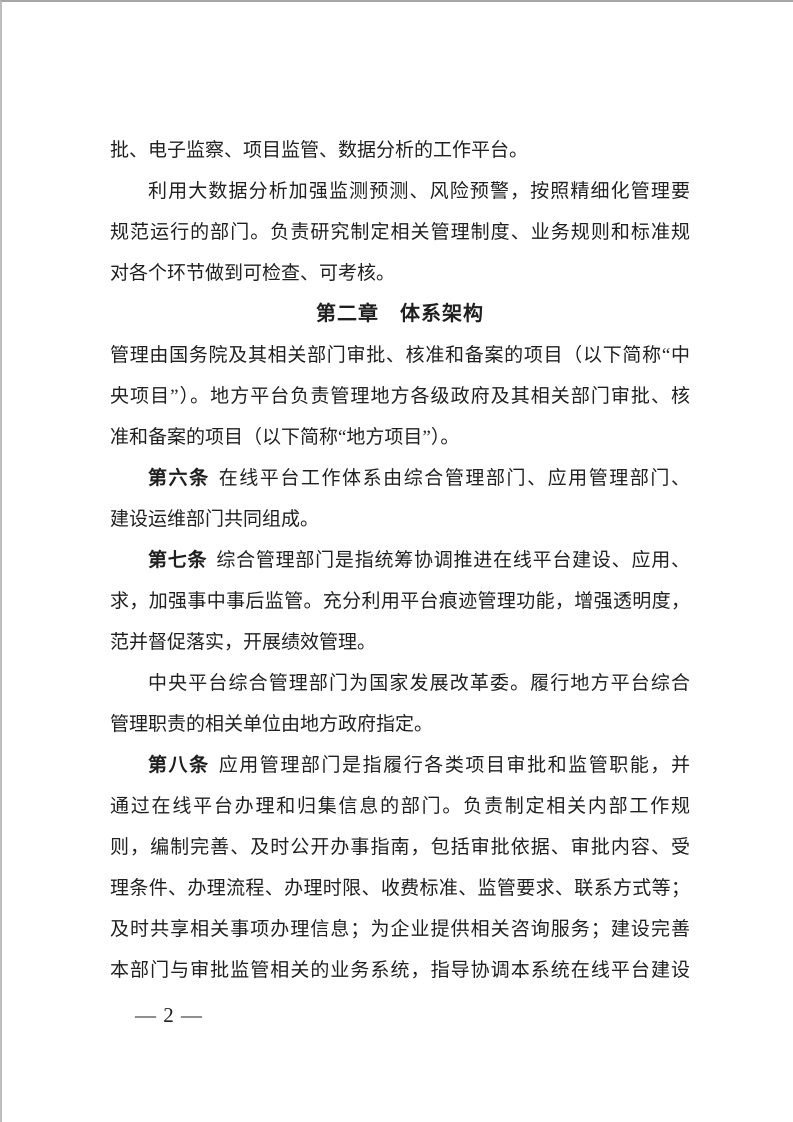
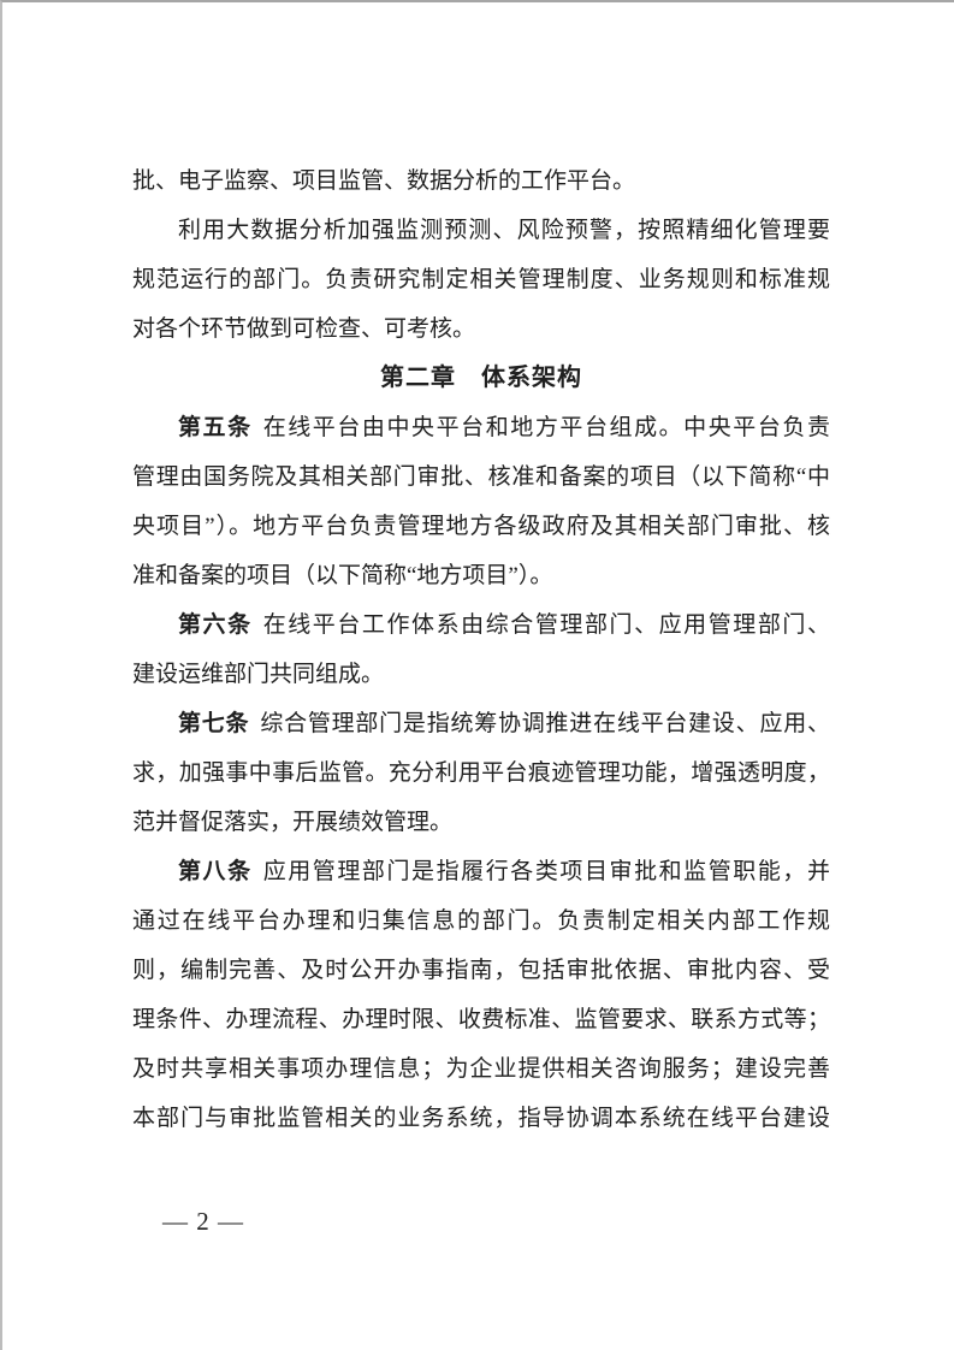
  批、电子监察、项目监管、数据分析的工作平台。
  利用大数据分析加强监测预测、风险预警，按照精细化管理要
  规范运行的部门。负责研究制定相关管理制度、业务规则和标准规
  对各个环节做到可检查、可考核。
  第二章 体系架构
+ 第五条 在线平台由中央平台和地方平台组成。中央平台负责
  管理由国务院及其相关部门审批、核准和备案的项目（以下简称“中
  央项目”）。地方平台负责管理地方各级政府及其相关部门审批、核
  准和备案的项目（以下简称“地方项目”）。
  第六条 在线平台工作体系由综合管理部门、应用管理部门、
  建设运维部门共同组成。
  第七条 综合管理部门是指统筹协调推进在线平台建设、应用、
  求，加强事中事后监管。充分利用平台痕迹管理功能，增强透明度，
  范并督促落实，开展绩效管理。
- 中央平台综合管理部门为国家发展改革委。履行地方平台综合
- 管理职责的相关单位由地方政府指定。
  第八条 应用管理部门是指履行各类项目审批和监管职能，并
  通过在线平台办理和归集信息的部门。负责制定相关内部工作规
  则，编制完善、及时公开办事指南，包括审批依据、审批内容、受
  理条件、办理流程、办理时限、收费标准、监管要求、联系方式等；
  及时共享相关事项办理信息；为企业提供相关咨询服务；建设完善
  本部门与审批监管相关的业务系统，指导协调本系统在线平台建设
  — 2 —
